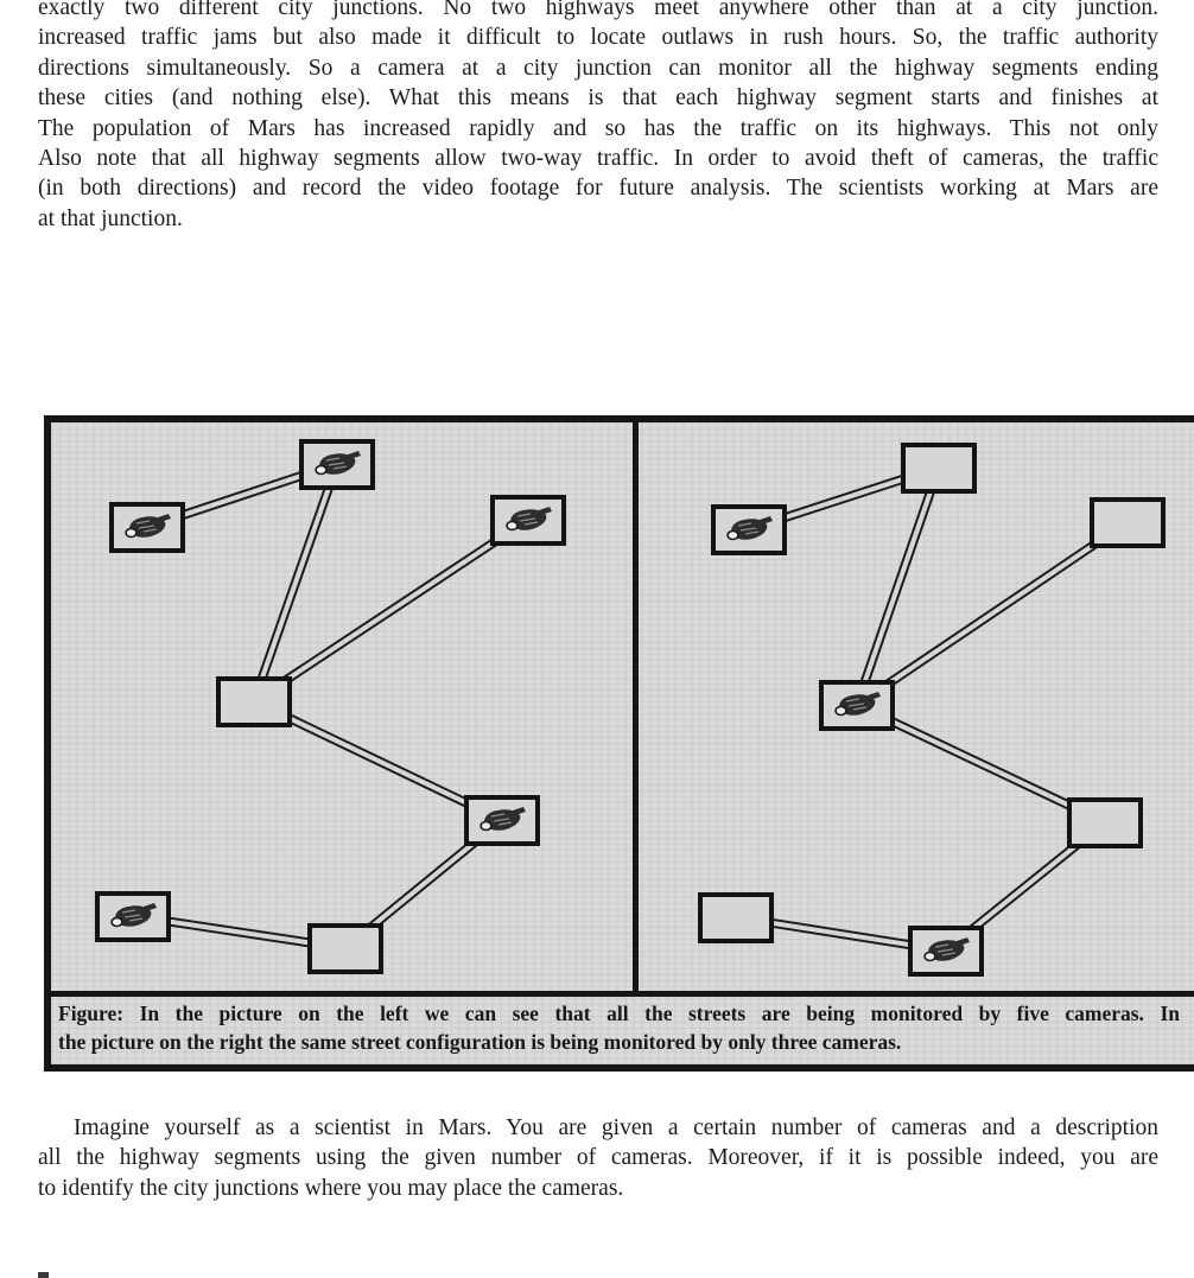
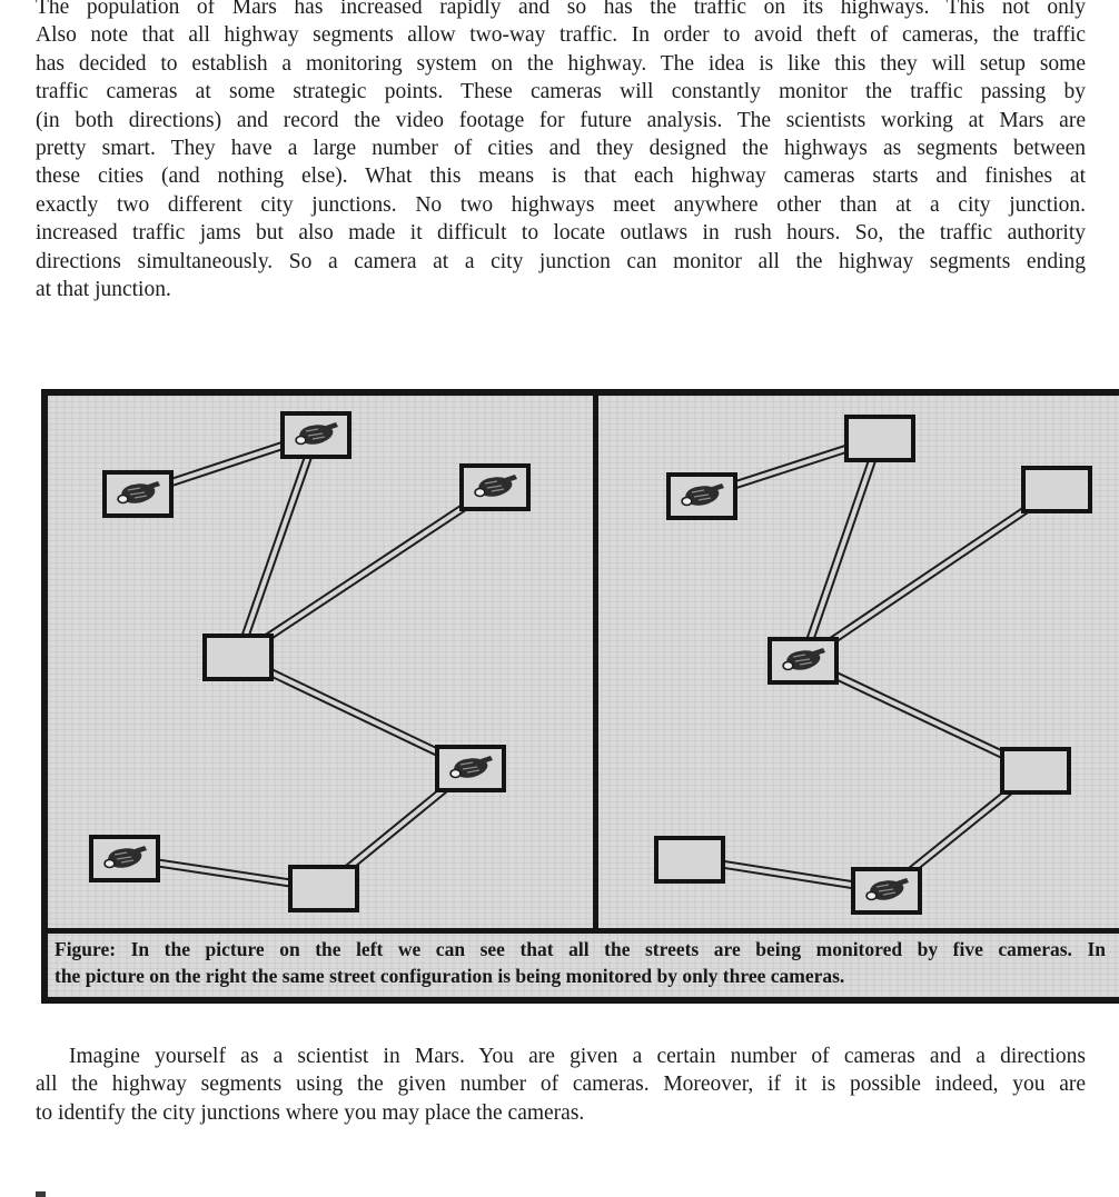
- exactly two different city junctions. No two highways meet anywhere other than at a city junction.
+ The population of Mars has increased rapidly and so has the traffic on its highways. This not only
- increased traffic jams but also made it difficult to locate outlaws in rush hours. So, the traffic authority
+ Also note that all highway segments allow two-way traffic. In order to avoid theft of cameras, the traffic
+ has decided to establish a monitoring system on the highway. The idea is like this they will setup some
+ traffic cameras at some strategic points. These cameras will constantly monitor the traffic passing by
- directions simultaneously. So a camera at a city junction can monitor all the highway segments ending
+ (in both directions) and record the video footage for future analysis. The scientists working at Mars are
+ pretty smart. They have a large number of cities and they designed the highways as segments between
- these cities (and nothing else). What this means is that each highway segment starts and finishes at
+ these cities (and nothing else). What this means is that each highway cameras starts and finishes at
- The population of Mars has increased rapidly and so has the traffic on its highways. This not only
+ exactly two different city junctions. No two highways meet anywhere other than at a city junction.
- Also note that all highway segments allow two-way traffic. In order to avoid theft of cameras, the traffic
+ increased traffic jams but also made it difficult to locate outlaws in rush hours. So, the traffic authority
- (in both directions) and record the video footage for future analysis. The scientists working at Mars are
+ directions simultaneously. So a camera at a city junction can monitor all the highway segments ending
  at that junction.
  Figure: In the picture on the left we can see that all the streets are being monitored by five cameras. In
  the picture on the right the same street configuration is being monitored by only three cameras.
- Imagine yourself as a scientist in Mars. You are given a certain number of cameras and a description
+ Imagine yourself as a scientist in Mars. You are given a certain number of cameras and a directions
  all the highway segments using the given number of cameras. Moreover, if it is possible indeed, you are
  to identify the city junctions where you may place the cameras.
